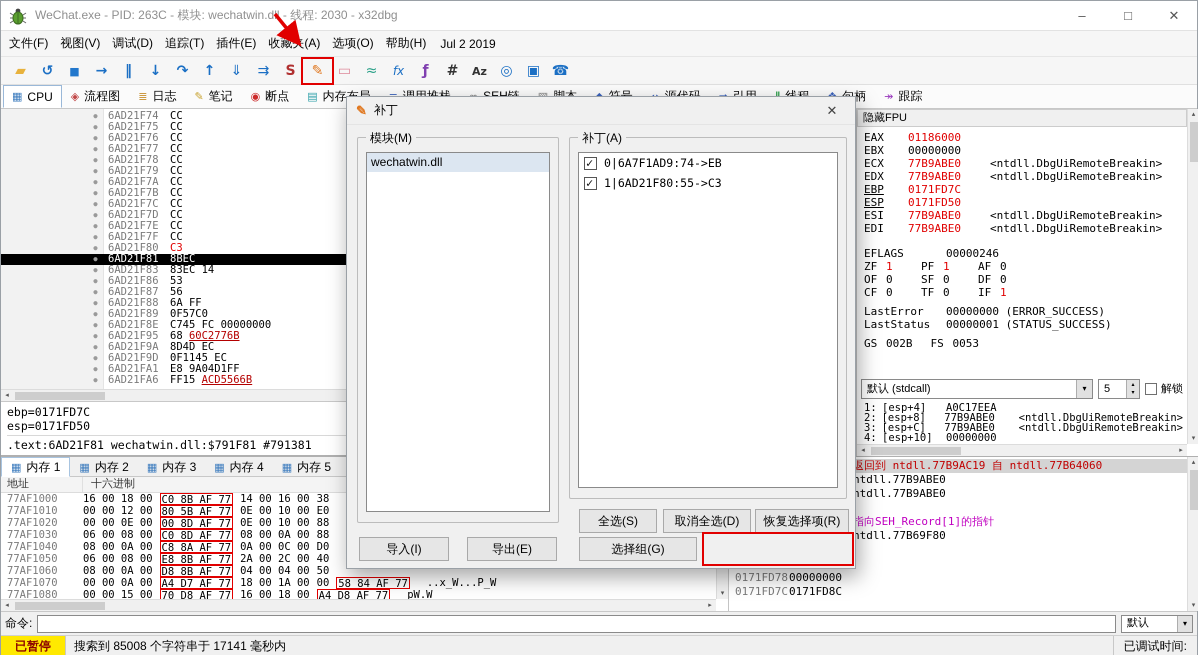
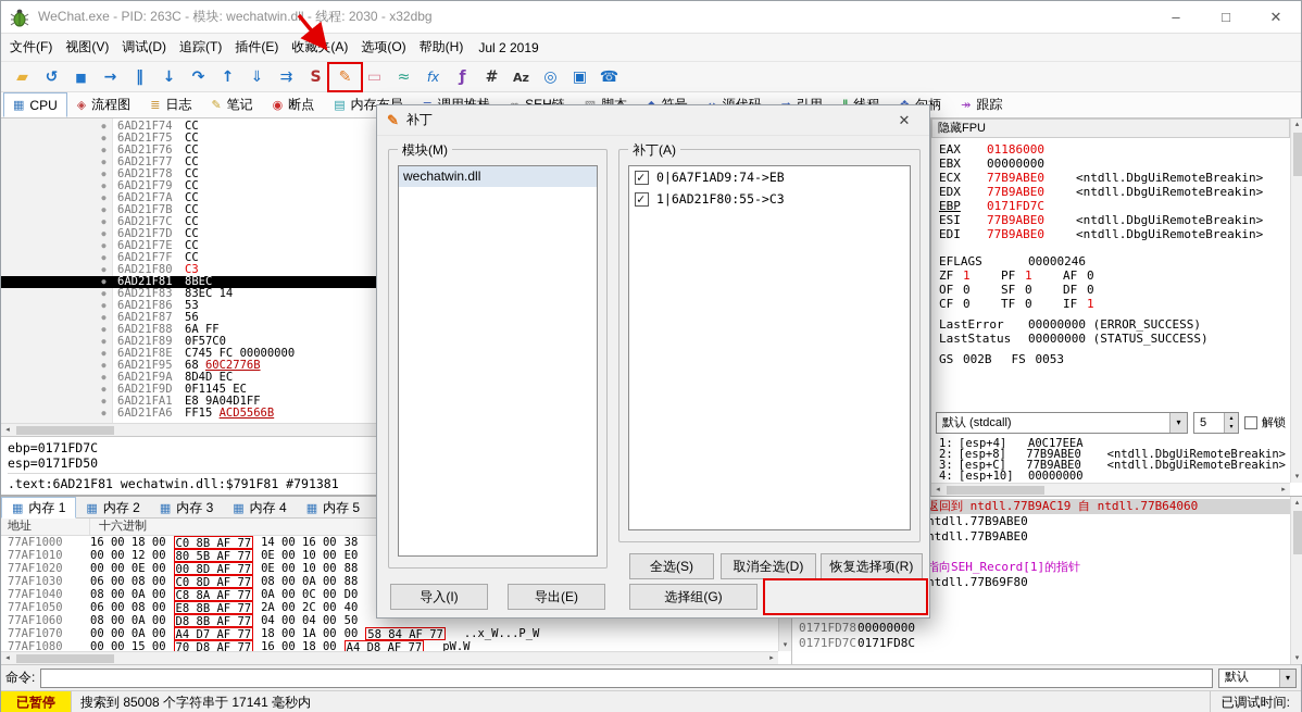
  WeChat.exe - PID: 263C - 模块: wechatwin.dl - 线程: 2030 - x32dbg
  –
  □
  ✕
  文件(F)
  视图(V)
  调试(D)
  追踪(T)
  插件(E)
  收藏夹(A)
  选项(O)
  帮助(H)
  Jul 2 2019
  CPU
  流程图
  日志
  笔记
  断点
  跟踪
  6AD21F74
  CC
  6AD21F75
  CC
  6AD21F76
  CC
  6AD21F77
  CC
  6AD21F78
  CC
  6AD21F79
  CC
  6AD21F7A
  CC
  6AD21F7B
  CC
  6AD21F7C
  CC
  6AD21F7D
  CC
  6AD21F7E
  CC
  6AD21F7F
  CC
  6AD21F80
  C3
  6AD21F81
  8BEC
  6AD21F83
  83EC 14
  6AD21F86
  53
  6AD21F87
  56
  6AD21F88
  6A FF
  6AD21F89
  0F57C0
  6AD21F8E
  C745 FC 00000000
  6AD21F95
  68
  60C2776B
  6AD21F9A
  8D4D EC
  6AD21F9D
  0F1145 EC
  6AD21FA1
  E8 9A04D1FF
  6AD21FA6
  FF15
  ACD5566B
  ebp=0171FD7C
  esp=0171FD50
  .text:6AD21F81 wechatwin.dll:$791F81 #791381
  内存 1
  内存 2
  内存 3
  内存 4
  内存 5
  地址
  十六进制
  77AF1000
  16 00 18 00
  C0 8B AF 77
  14 00 16 00
  38
  77AF1010
  00 00 12 00
  80 5B AF 77
  0E 00 10 00
  E0
  77AF1020
  00 00 0E 00
  00 8D AF 77
  0E 00 10 00
  88
  77AF1030
  06 00 08 00
  C0 8D AF 77
  08 00 0A 00
  88
  77AF1040
  08 00 0A 00
  C8 8A AF 77
  0A 00 0C 00
  D0
  77AF1050
  06 00 08 00
  E8 8B AF 77
  2A 00 2C 00
  40
  77AF1060
  08 00 0A 00
  D8 8B AF 77
  04 00 04 00
  50
  77AF1070
  00 00 0A 00
  A4 D7 AF 77
  18 00 1A 00
  00
  58 84 AF 77
  ..x_W...P_W
  77AF1080
  00 00 15 00
  70 D8 AF 77
  16 00 18 00
  A4 D8 AF 77
  pW.W
  返回到 ntdll.77B9AC19 自 ntdll.77B64060
  ntdll.77B9ABE0
  ntdll.77B9ABE0
  指向SEH_Record[1]的指针
  ntdll.77B69F80
  0171FD78
  00000000
  0171FD7C
  0171FD8C
  隐藏FPU
  EAX
  01186000
  EBX
  00000000
  ECX
  77B9ABE0
  <ntdll.DbgUiRemoteBreakin>
  EDX
  77B9ABE0
  <ntdll.DbgUiRemoteBreakin>
  EBP
  0171FD7C
- ESP
- 0171FD50
  ESI
  77B9ABE0
  <ntdll.DbgUiRemoteBreakin>
  EDI
  77B9ABE0
  <ntdll.DbgUiRemoteBreakin>
  EFLAGS
  00000246
  ZF 1
  PF 1
  AF 0
  OF 0
  SF 0
  DF 0
  CF 0
  TF 0
  IF 1
  LastError
  00000000 (ERROR_SUCCESS)
  LastStatus
- 00000001 (STATUS_SUCCESS)
+ 00000000 (STATUS_SUCCESS)
  GS 002B
  FS 0053
  默认 (stdcall)
  ▾
  5
  解锁
  1:
  [esp+4]
  A0C17EEA
  2:
  [esp+8]
  77B9ABE0
  <ntdll.DbgUiRemoteBreakin>
  3:
  [esp+C]
  77B9ABE0
  <ntdll.DbgUiRemoteBreakin>
  4:
  [esp+10]
  00000000
  命令:
  默认
  ▾
  已暂停
  搜索到 85008 个字符串于 17141 毫秒内
  已调试时间:
  补丁
  ✕
  模块(M)
  wechatwin.dll
  补丁(A)
  0|6A7F1AD9:74->EB
  1|6AD21F80:55->C3
  全选(S)
  取消全选(D)
  恢复选择项(R)
  导入(I)
  导出(E)
  选择组(G)
